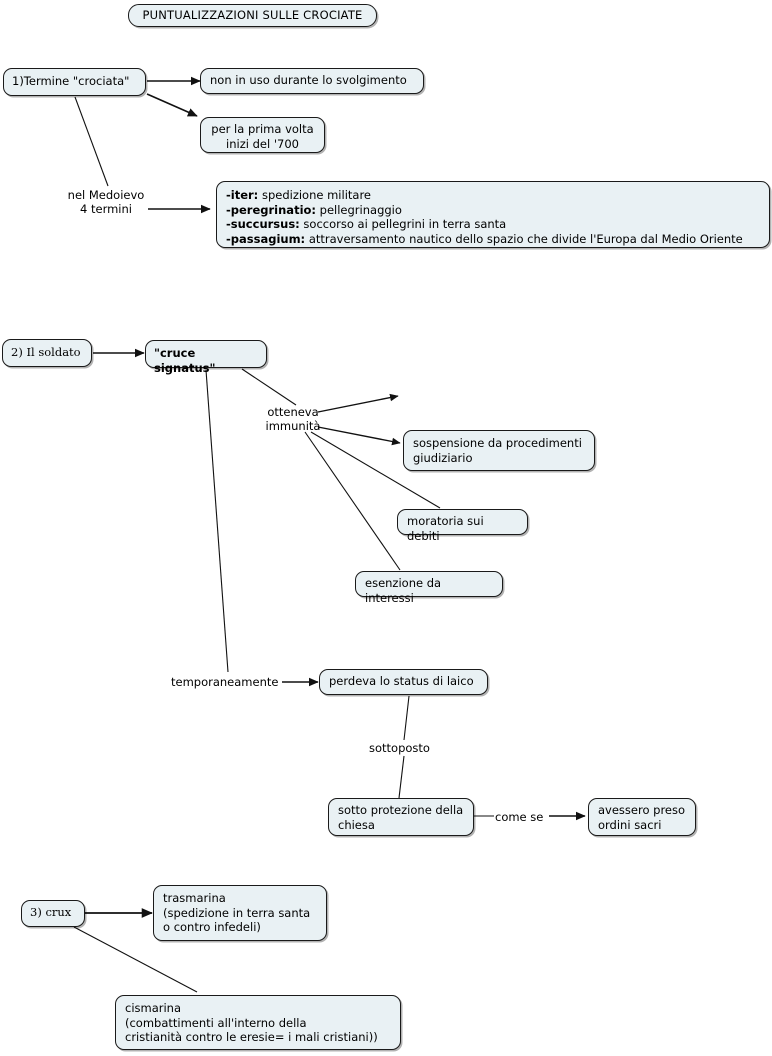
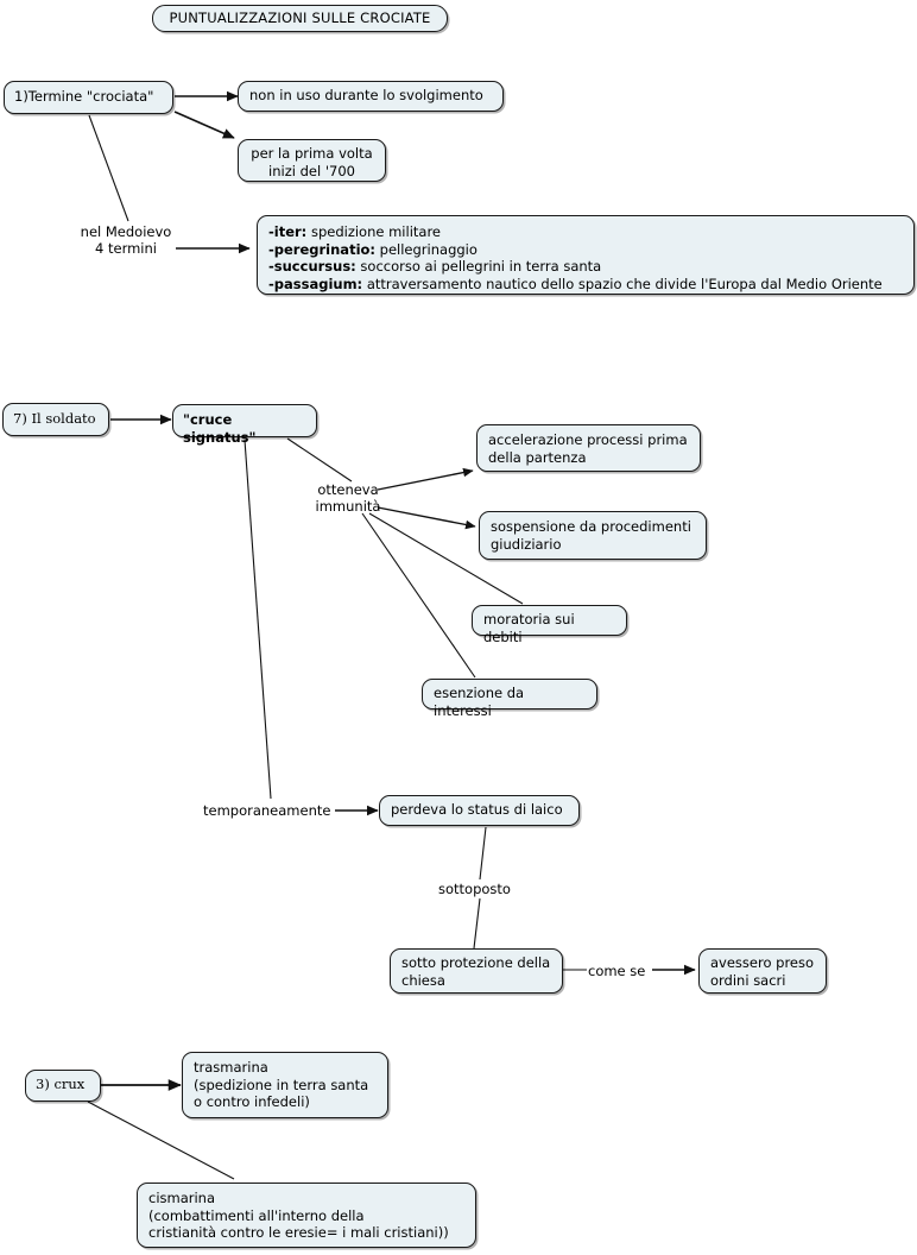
  PUNTUALIZZAZIONI SULLE CROCIATE
  1)Termine "crociata"
  non in uso durante lo svolgimento
  per la prima volta
  inizi del '700
  -iter: spedizione militare
  -peregrinatio: pellegrinaggio
  -succursus: soccorso ai pellegrini in terra santa
  -passagium: attraversamento nautico dello spazio che divide l'Europa dal Medio Oriente
  nel Medoievo
  4 termini
- 2) Il soldato
+ 7) Il soldato
  "cruce signatus"
+ accelerazione processi prima
+ della partenza
  sospensione da procedimenti
  giudiziario
  moratoria sui debiti
  esenzione da interessi
  otteneva
  immunità
  perdeva lo status di laico
  temporaneamente
  sottoposto
  sotto protezione della
  chiesa
  come se
  avessero preso
  ordini sacri
  3) crux
  trasmarina
  (spedizione in terra santa
  o contro infedeli)
  cismarina
  (combattimenti all'interno della
  cristianità contro le eresie= i mali cristiani))
